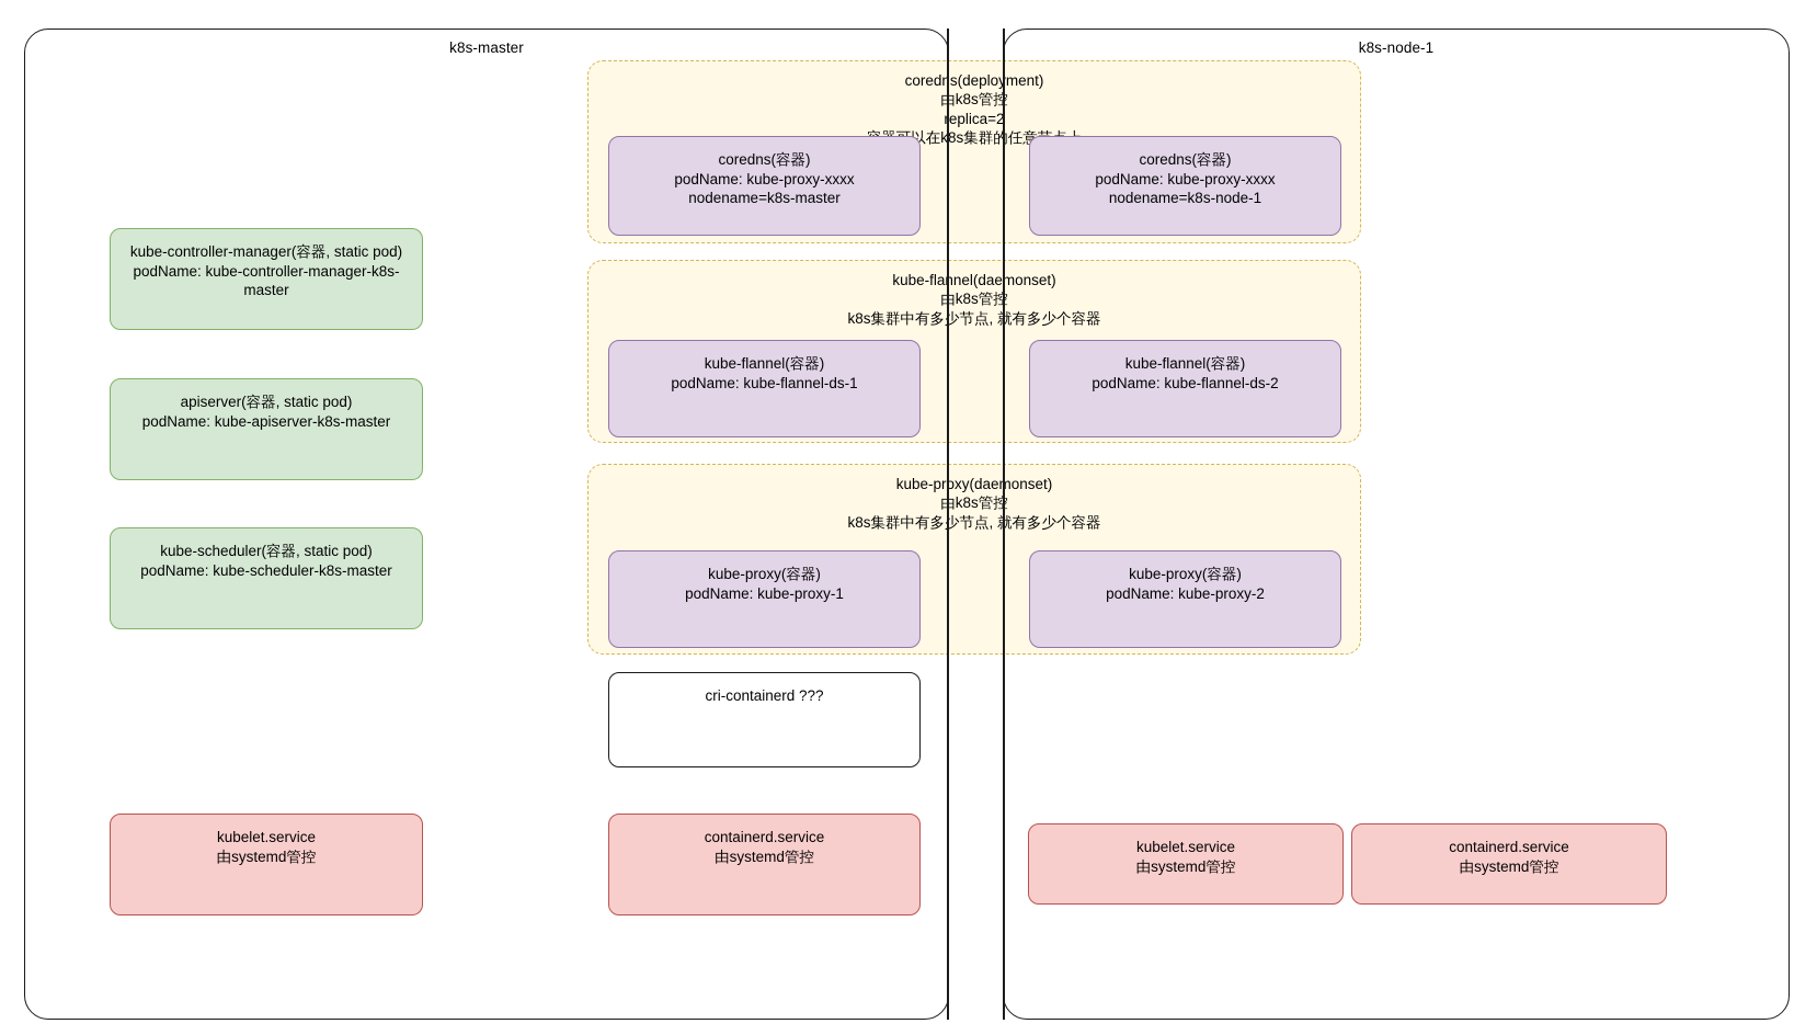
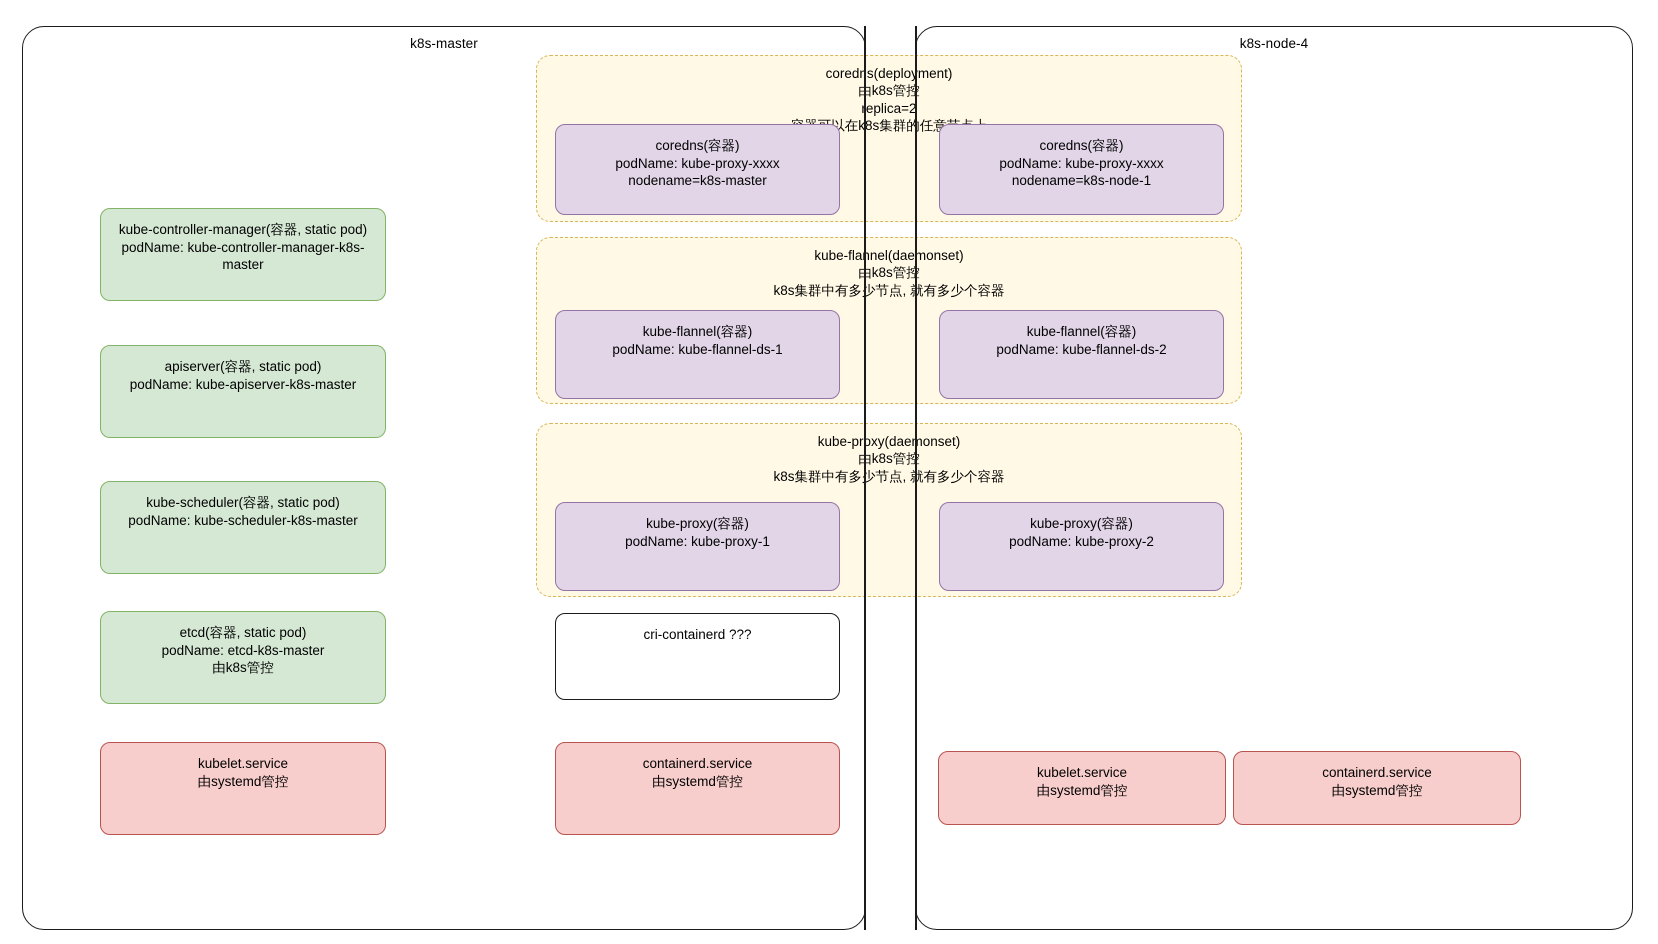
  k8s-master
- k8s-node-1
+ k8s-node-4
  kube-controller-manager(容器, static pod)
  podName: kube-controller-manager-k8s-master
  apiserver(容器, static pod)
  podName: kube-apiserver-k8s-master
  kube-scheduler(容器, static pod)
  podName: kube-scheduler-k8s-master
+ etcd(容器, static pod)
+ podName: etcd-k8s-master
+ 由k8s管控
  coredns(deploment)
  k8s管控
  eplica=2
  coredns(容器)
  podName: kube-proxy-xxxx
  nodename=k8s-master
  coredns(容器)
  podName: kube-proxy-xxxx
  nodename=k8s-node-1
  kube-flannel(daemonset)
  k8s管控
  k8s集群中有多少节点, 就有多少个容器
  kube-flannel(容器)
  podName: kube-flannel-ds-1
  kube-flannel(容器)
  podName: kube-flannel-ds-2
  kube-proxy(daemonset)
  k8s管控
  k8s集群中有多少节点, 就有多少个容器
  kube-proxy(容器)
  podName: kube-proxy-1
  kube-proxy(容器)
  podName: kube-proxy-2
  cri-containerd ???
  kubelet.service
  由systemd管控
  containerd.service
  由systemd管控
  kubelet.service
  由systemd管控
  containerd.service
  由systemd管控
